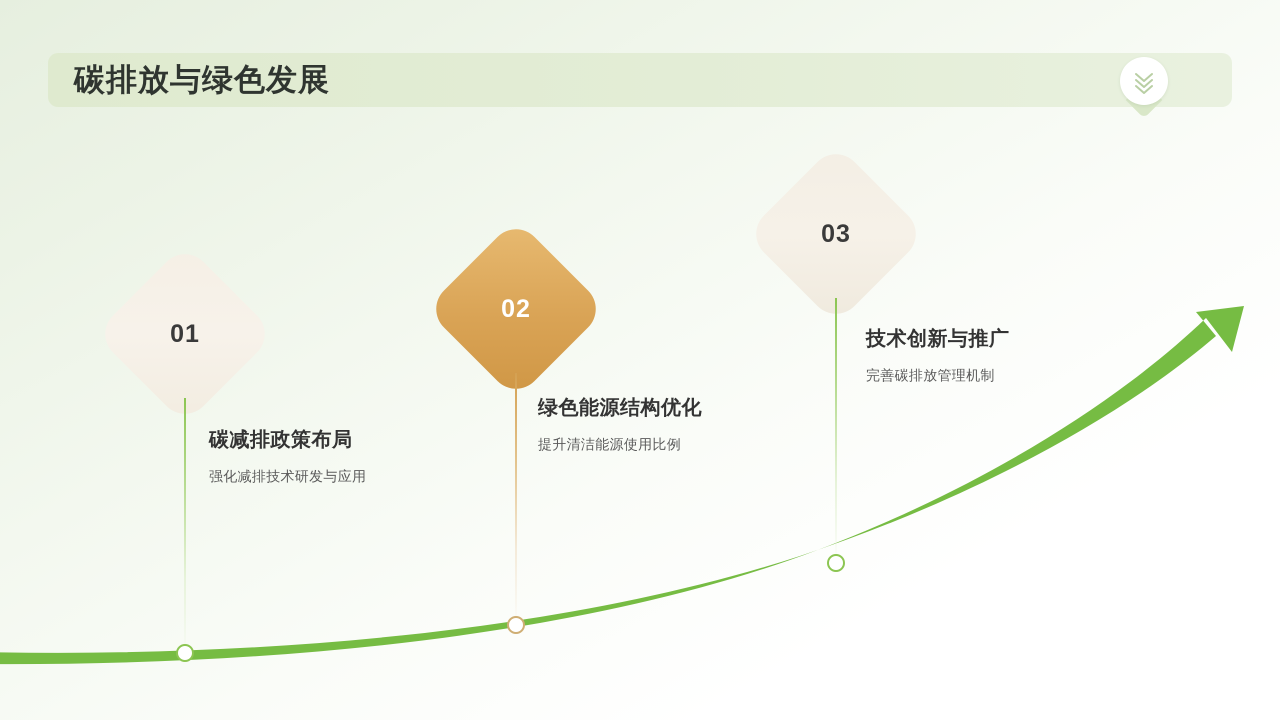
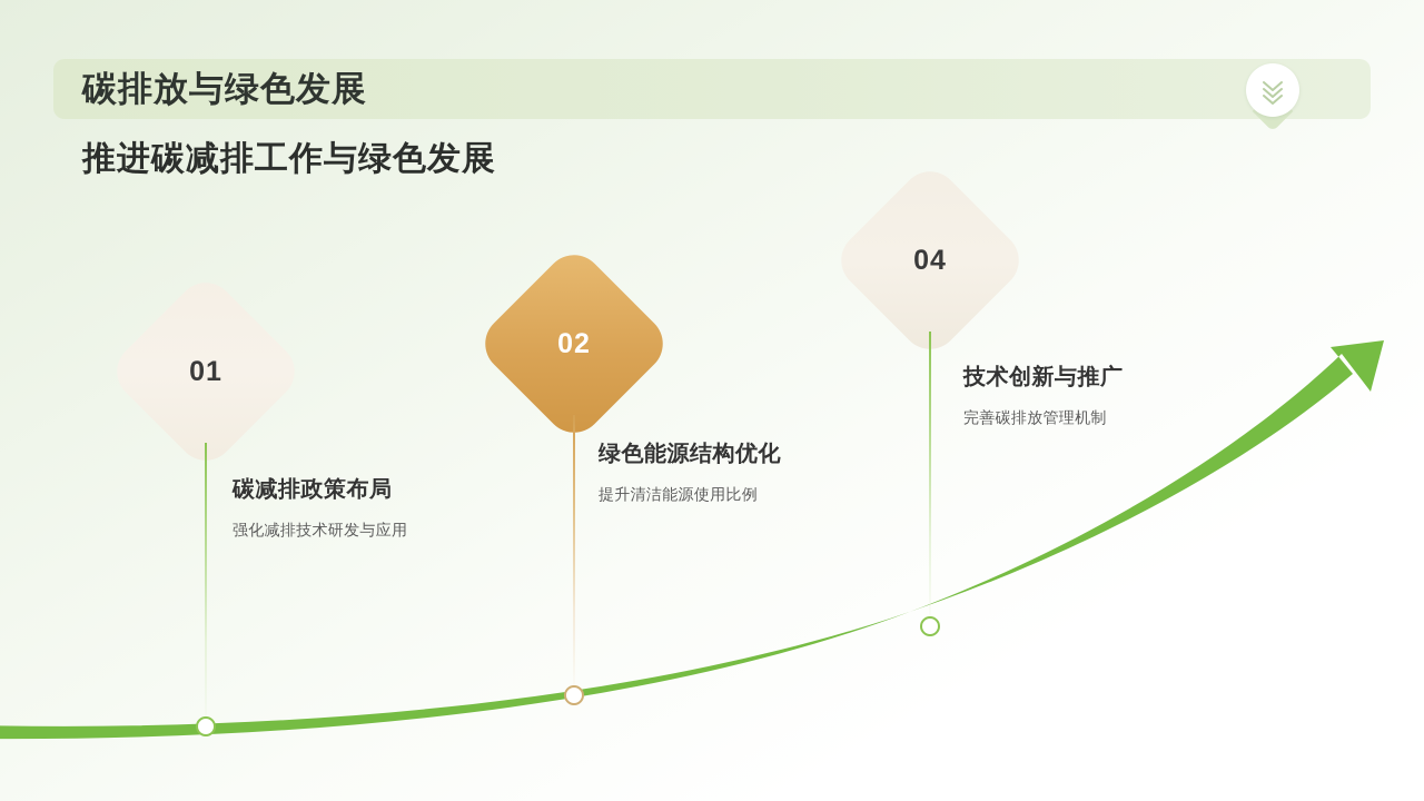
  碳排放与绿色发展
+ 推进碳减排工作与绿色发展
  01
  碳减排政策布局
  强化减排技术研发与应用
  02
  绿色能源结构优化
  提升清洁能源使用比例
- 03
+ 04
  技术创新与推广
  完善碳排放管理机制
